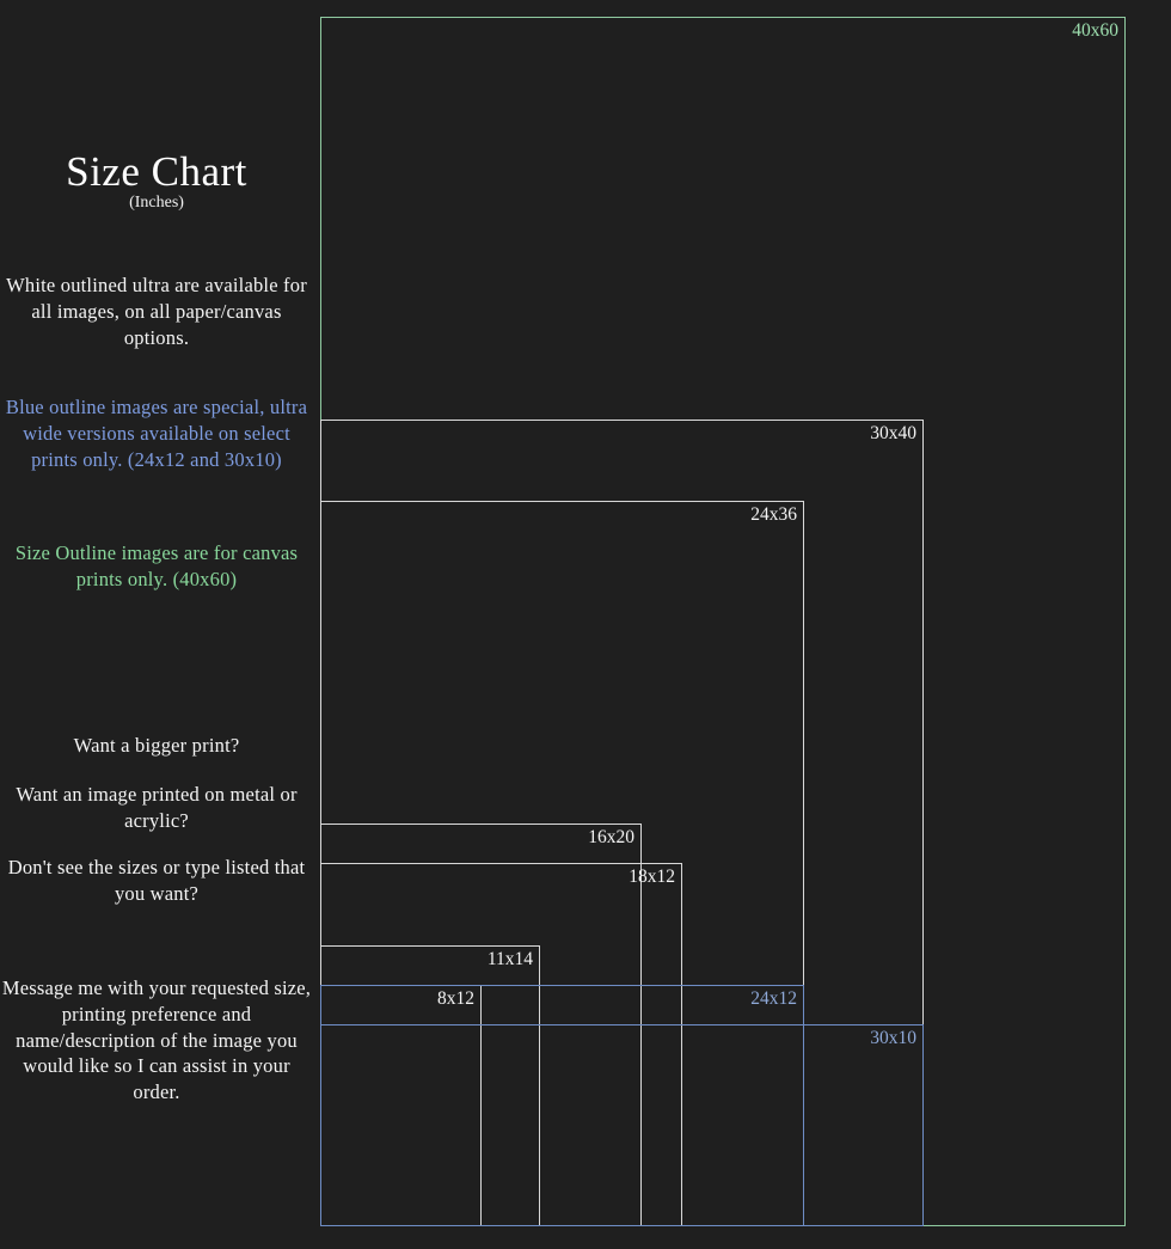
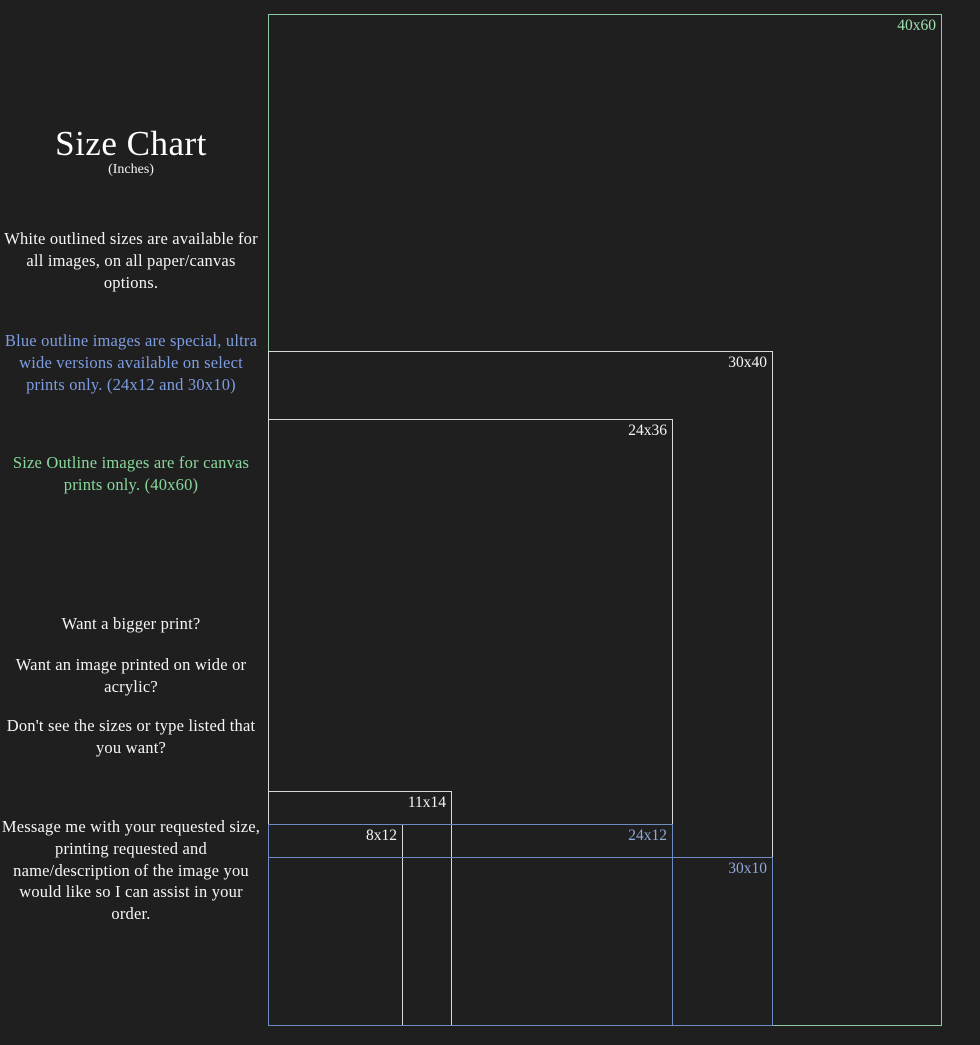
  Size Chart
  (Inches)
- White outlined ultra are available for all images, on all paper/canvas options.
+ White outlined sizes are available for all images, on all paper/canvas options.
  Blue outline images are special, ultra wide versions available on select prints only. (24x12 and 30x10)
  Size Outline images are for canvas prints only. (40x60)
  Want a bigger print?
- Want an image printed on metal or acrylic?
+ Want an image printed on wide or acrylic?
  Don't see the sizes or type listed that you want?
- Message me with your requested size, printing preference and name/description of the image you would like so I can assist in your order.
+ Message me with your requested size, printing requested and name/description of the image you would like so I can assist in your order.
  40x60
  30x40
  24x36
- 16x20
- 18x12
  11x14
  8x12
  24x12
  30x10
